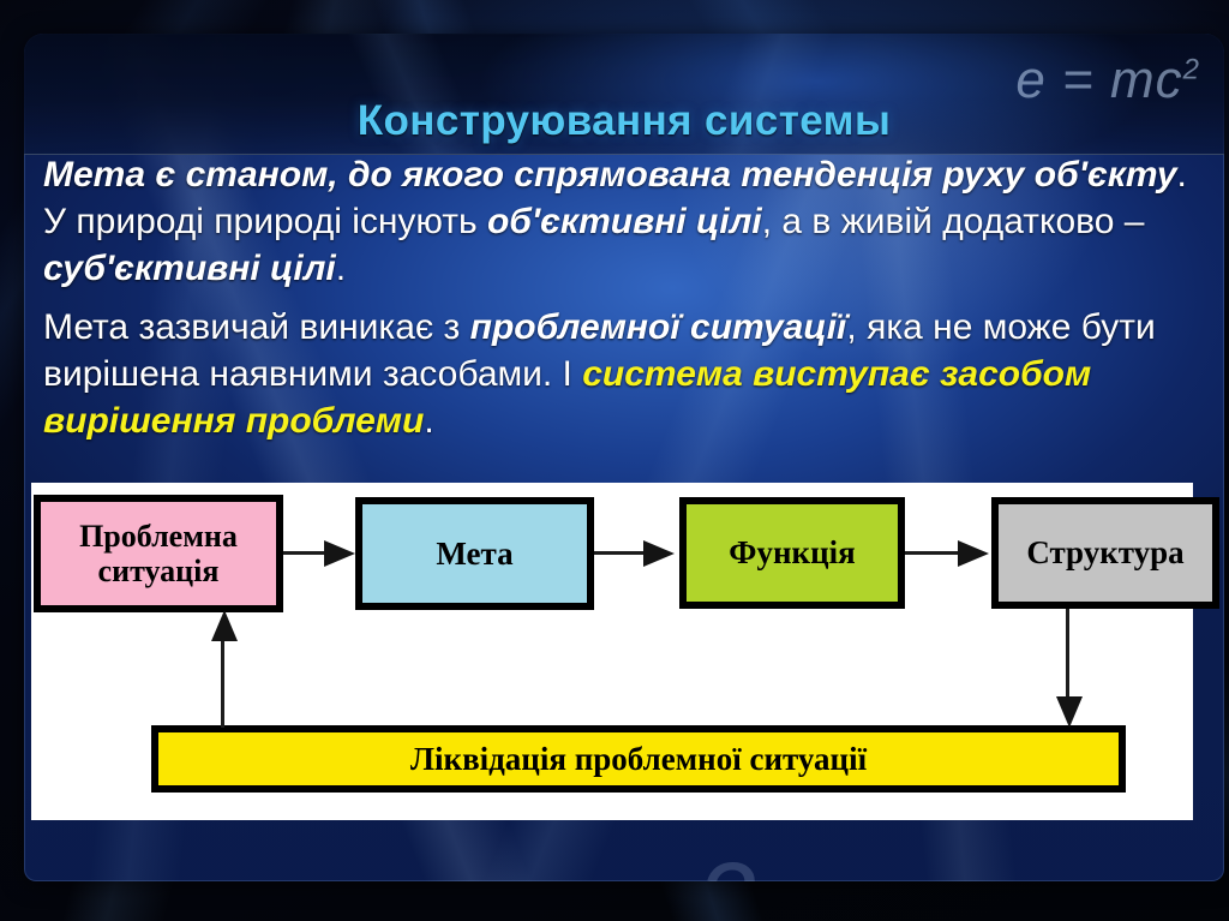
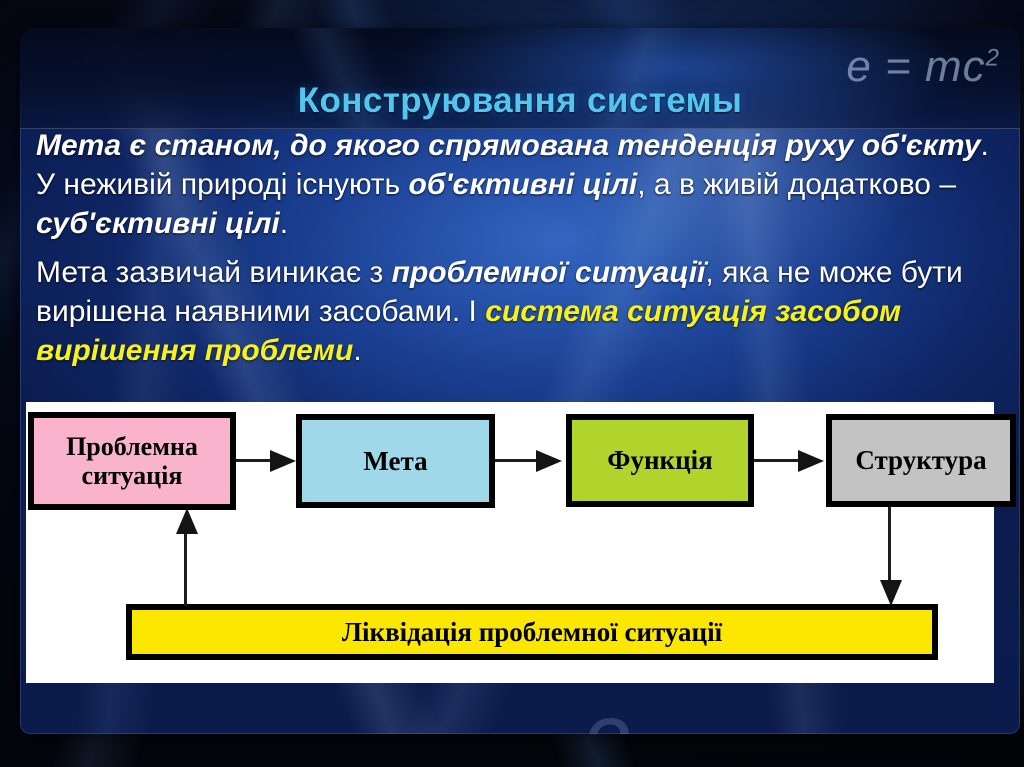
  e = mc2
  Конструювання системы
- Мета є станом, до якого спрямована тенденція руху об'єкту. У природі природі існують об'єктивні цілі, а в живій додатково – суб'єктивні цілі.
+ Мета є станом, до якого спрямована тенденція руху об'єкту. У неживій природі існують об'єктивні цілі, а в живій додатково – суб'єктивні цілі.
- Мета зазвичай виникає з проблемної ситуації, яка не може бути вирішена наявними засобами. І система виступає засобом вирішення проблеми.
+ Мета зазвичай виникає з проблемної ситуації, яка не може бути вирішена наявними засобами. І система ситуація засобом вирішення проблеми.
  Проблемна ситуація
  Мета
  Функція
  Структура
  Ліквідація проблемної ситуації
